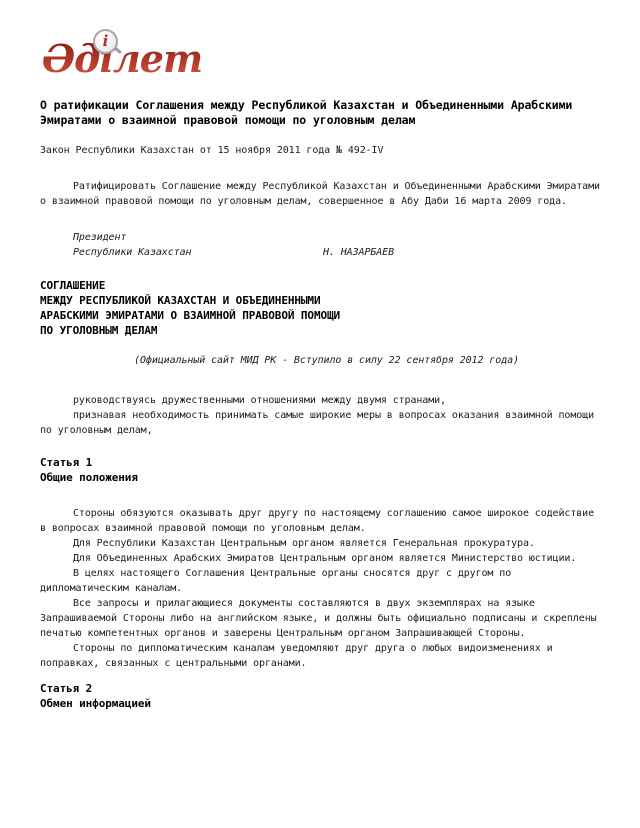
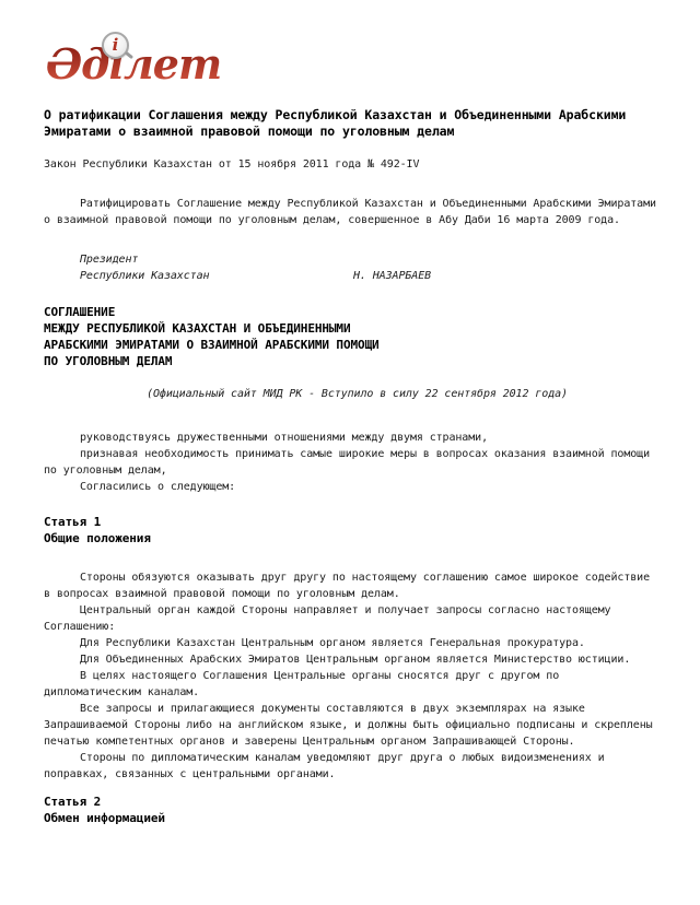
  Әділет
  і
  О ратификации Соглашения между Республикой Казахстан и Объединенными Арабскими
  Эмиратами о взаимной правовой помощи по уголовным делам
  Закон Республики Казахстан от 15 ноября 2011 года № 492-IV
  Ратифицировать Соглашение между Республикой Казахстан и Объединенными Арабскими Эмиратами
  о взаимной правовой помощи по уголовным делам, совершенное в Абу Даби 16 марта 2009 года.
  Президент
  Республики Казахстан
  Н. НАЗАРБАЕВ
  СОГЛАШЕНИЕ
  МЕЖДУ РЕСПУБЛИКОЙ КАЗАХСТАН И ОБЪЕДИНЕННЫМИ
- АРАБСКИМИ ЭМИРАТАМИ О ВЗАИМНОЙ ПРАВОВОЙ ПОМОЩИ
+ АРАБСКИМИ ЭМИРАТАМИ О ВЗАИМНОЙ АРАБСКИМИ ПОМОЩИ
  ПО УГОЛОВНЫМ ДЕЛАМ
  (Официальный сайт МИД РК - Вступило в силу 22 сентября 2012 года)
  руководствуясь дружественными отношениями между двумя странами,
  признавая необходимость принимать самые широкие меры в вопросах оказания взаимной помощи
  по уголовным делам,
+ Согласились о следующем:
  Статья 1
  Общие положения
  Стороны обязуются оказывать друг другу по настоящему соглашению самое широкое содействие
  в вопросах взаимной правовой помощи по уголовным делам.
+ Центральный орган каждой Стороны направляет и получает запросы согласно настоящему
+ Соглашению:
  Для Республики Казахстан Центральным органом является Генеральная прокуратура.
  Для Объединенных Арабских Эмиратов Центральным органом является Министерство юстиции.
  В целях настоящего Соглашения Центральные органы сносятся друг с другом по
  дипломатическим каналам.
  Все запросы и прилагающиеся документы составляются в двух экземплярах на языке
  Запрашиваемой Стороны либо на английском языке, и должны быть официально подписаны и скреплены
  печатью компетентных органов и заверены Центральным органом Запрашивающей Стороны.
  Стороны по дипломатическим каналам уведомляют друг друга о любых видоизменениях и
  поправках, связанных с центральными органами.
  Статья 2
  Обмен информацией
